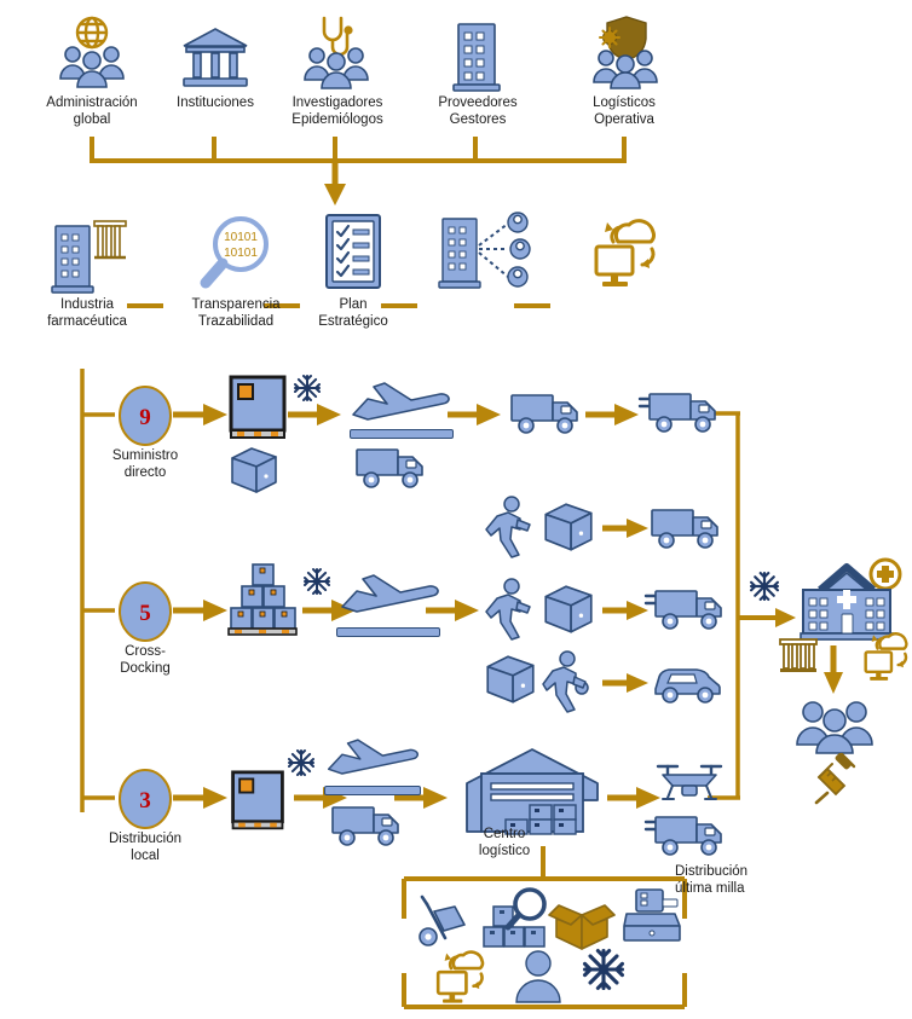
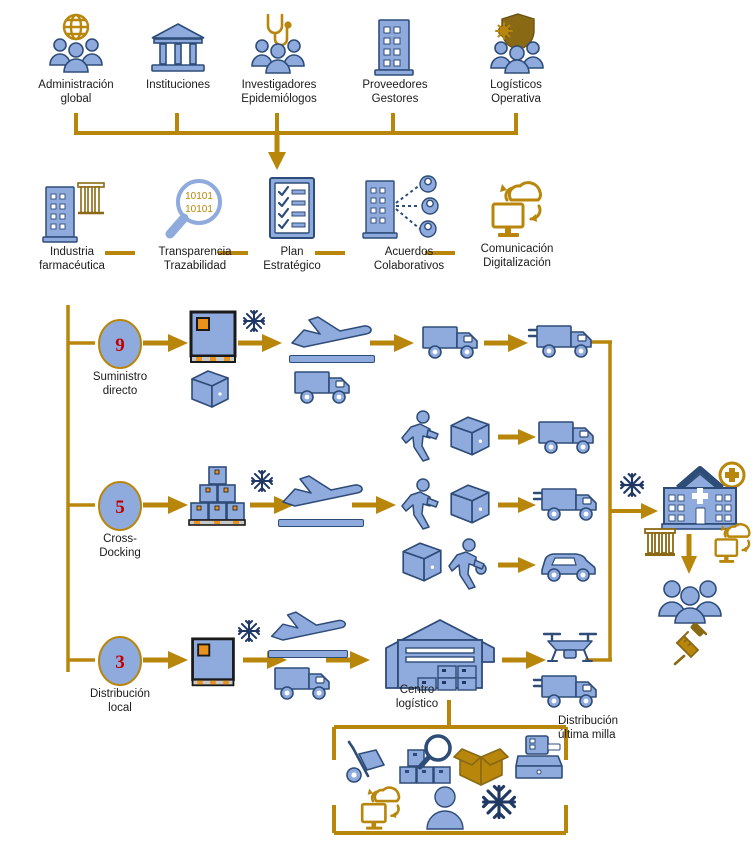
  Administración
  global
  Instituciones
  Investigadores
  Epidemiólogos
  Proveedores
  Gestores
  Logísticos
  Operativa
  Industria
  farmacéutica
  10101
  10101
  Transparencia
  Trazabilidad
  Plan
  Estratégico
+ Acuerdos
+ Colaborativos
+ Comunicación
+ Digitalización
  9
  Suministro
  directo
  5
  Cross-
  Docking
  3
  Distribución
  local
  Centro
  logístico
  Distribución
  última milla
